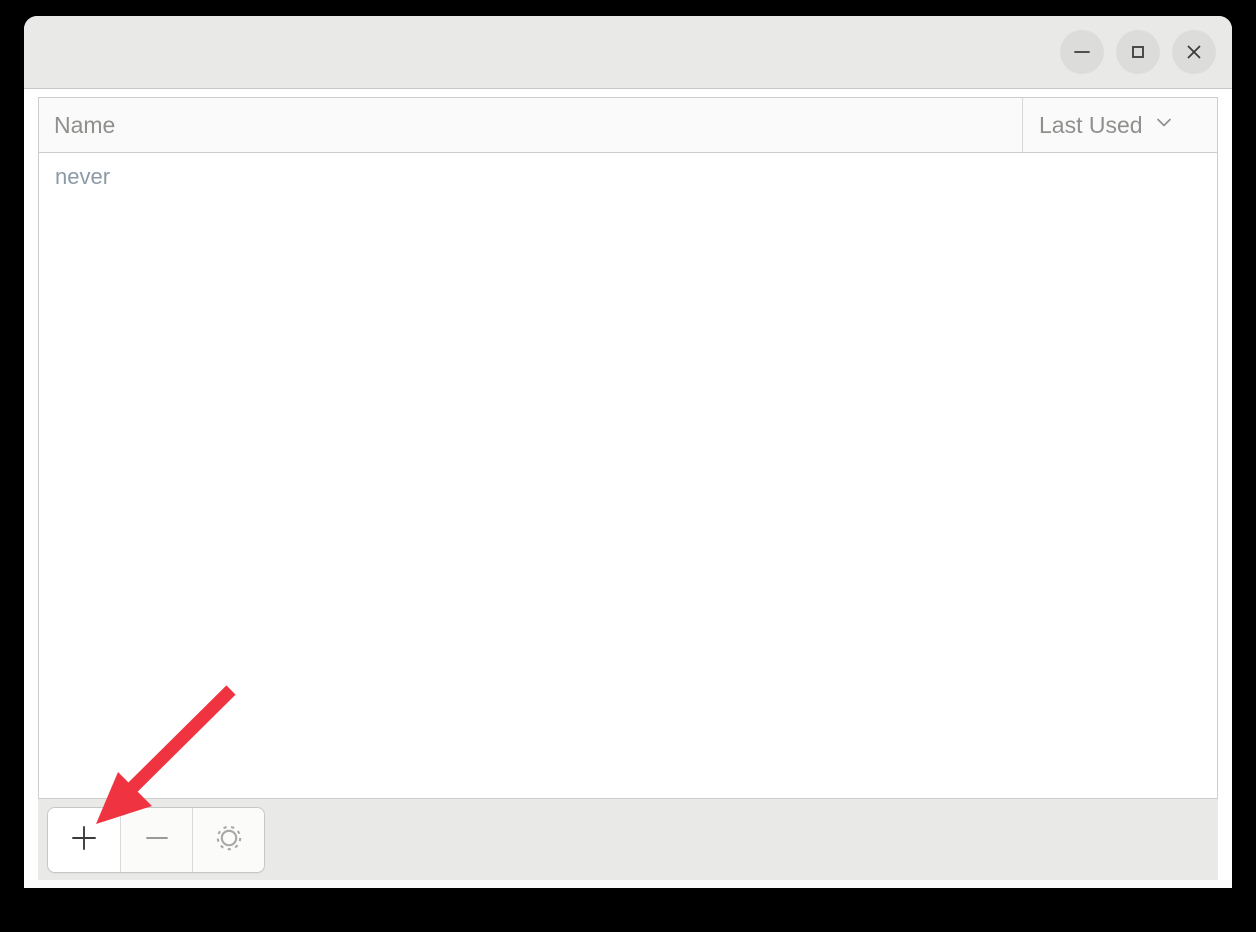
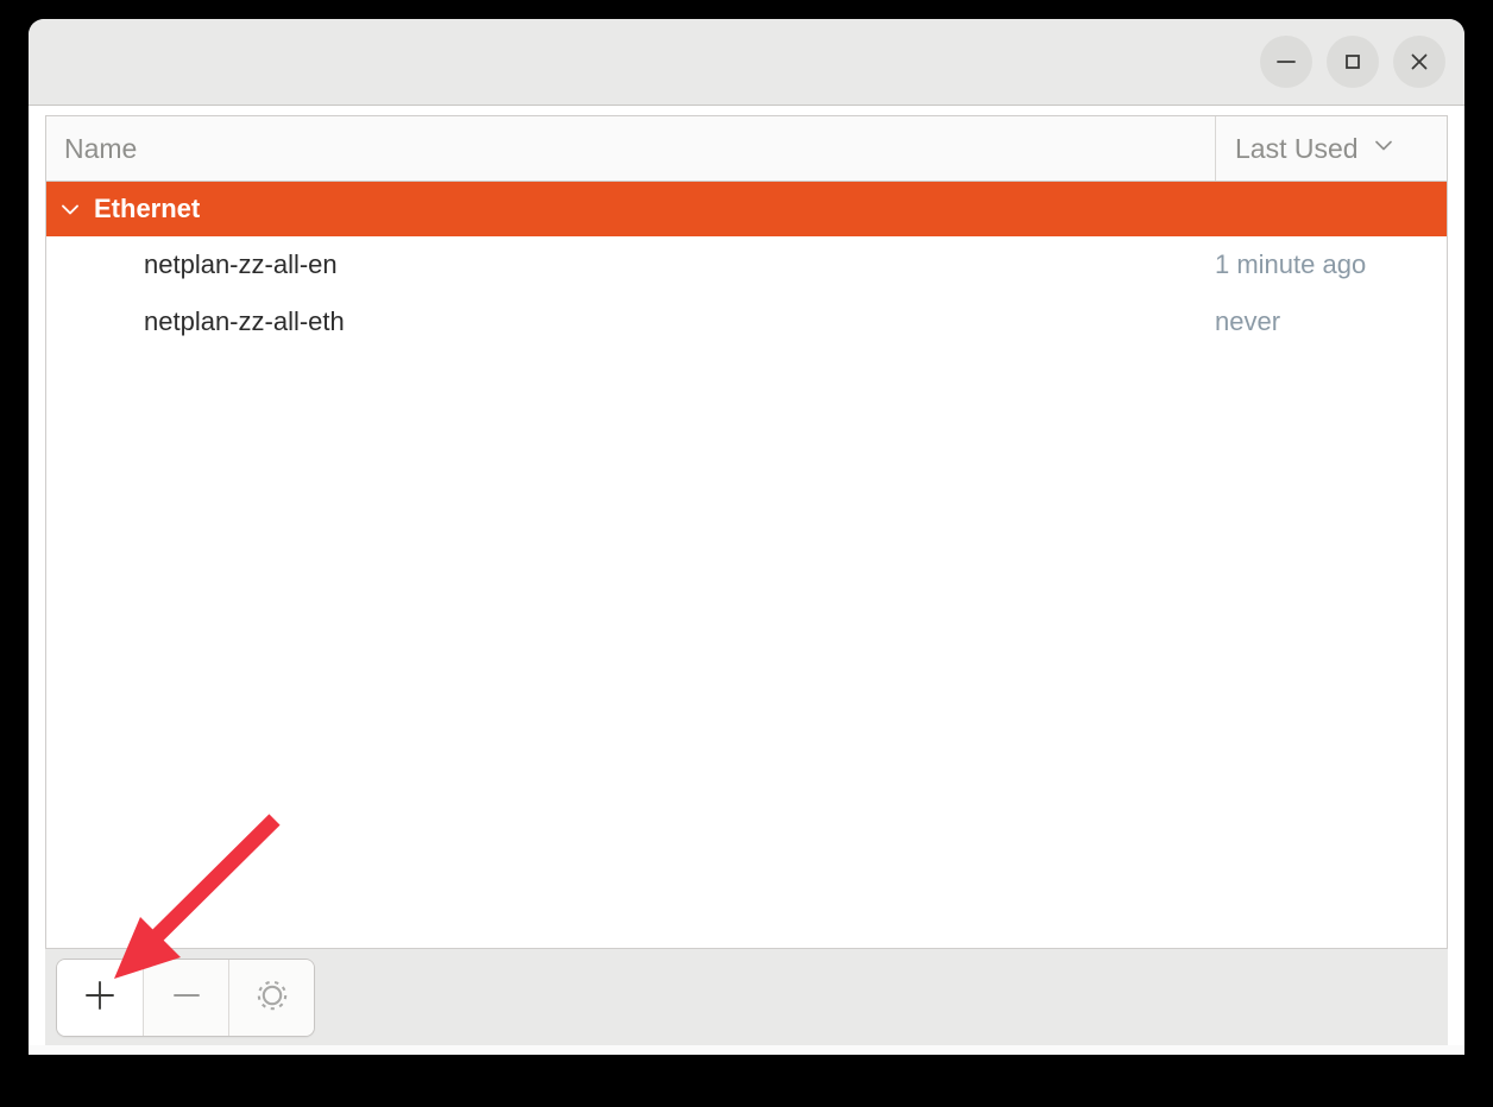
  Name
  Last Used
+ Ethernet
+ netplan-zz-all-en
+ 1 minute ago
+ netplan-zz-all-eth
  never
